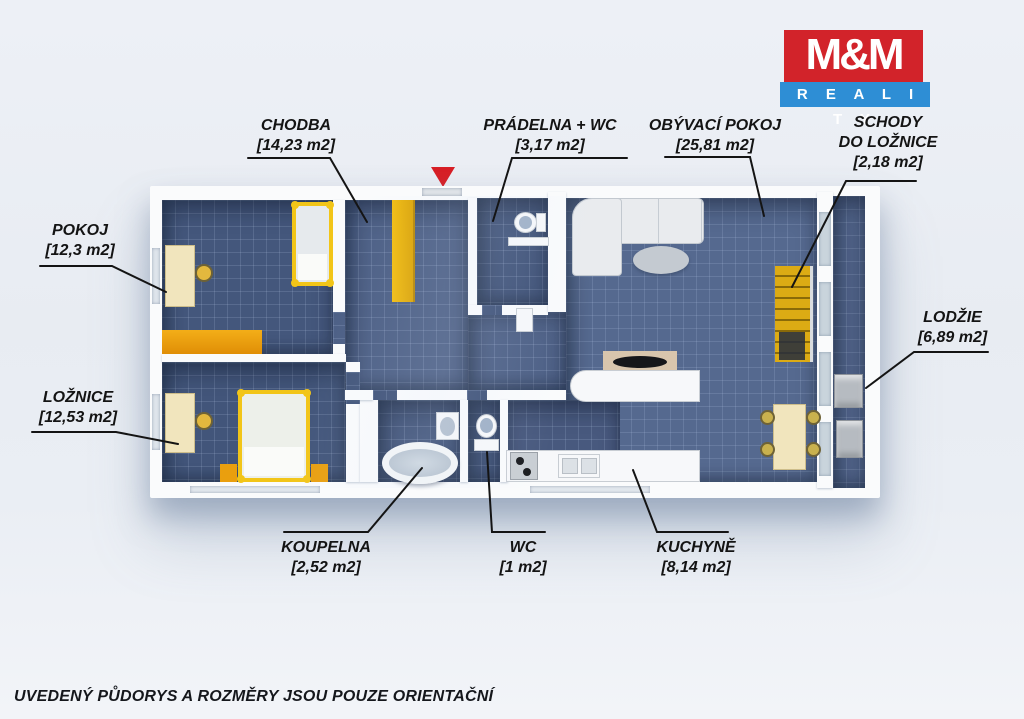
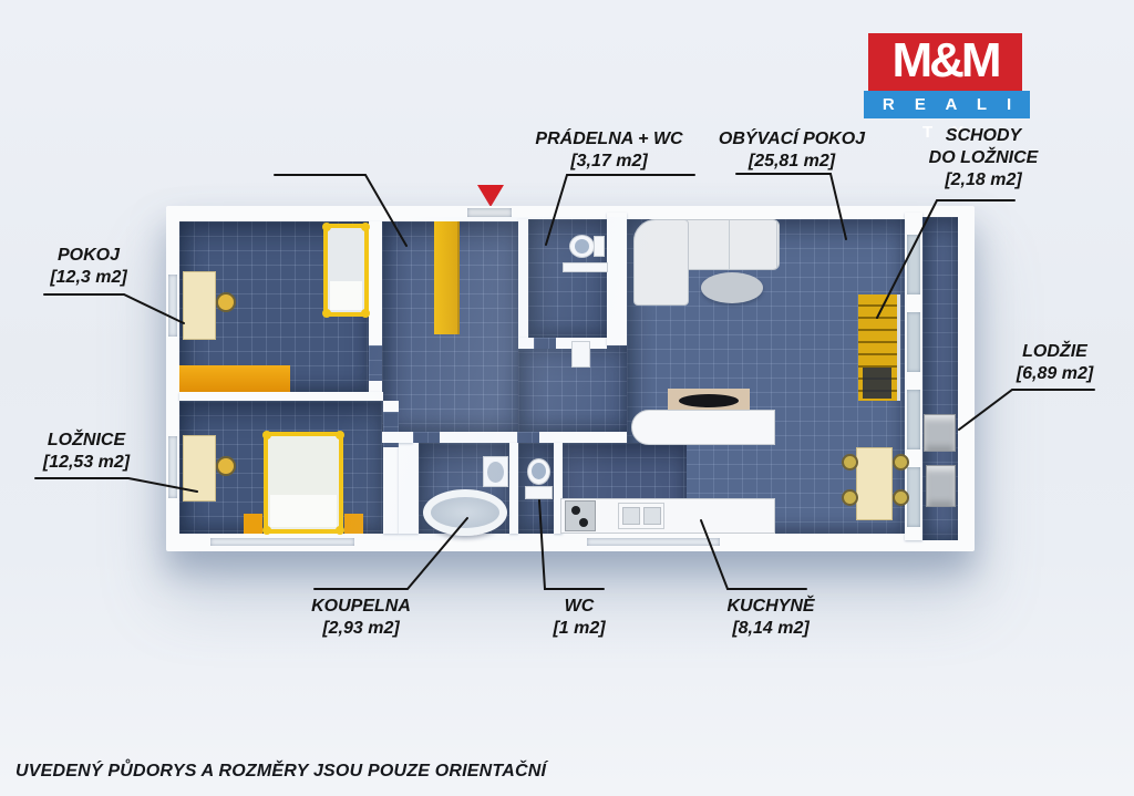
  M&M
  R E A L I T Y
- CHODBA
- [14,23 m2]
  PRÁDELNA + WC
  [3,17 m2]
  OBÝVACÍ POKOJ
  [25,81 m2]
  SCHODY
  DO LOŽNICE
  [2,18 m2]
  POKOJ
  [12,3 m2]
  LOŽNICE
  [12,53 m2]
  LODŽIE
  [6,89 m2]
  KOUPELNA
- [2,52 m2]
+ [2,93 m2]
  WC
  [1 m2]
  KUCHYNĚ
  [8,14 m2]
  UVEDENÝ PŮDORYS A ROZMĚRY JSOU POUZE ORIENTAČNÍ
